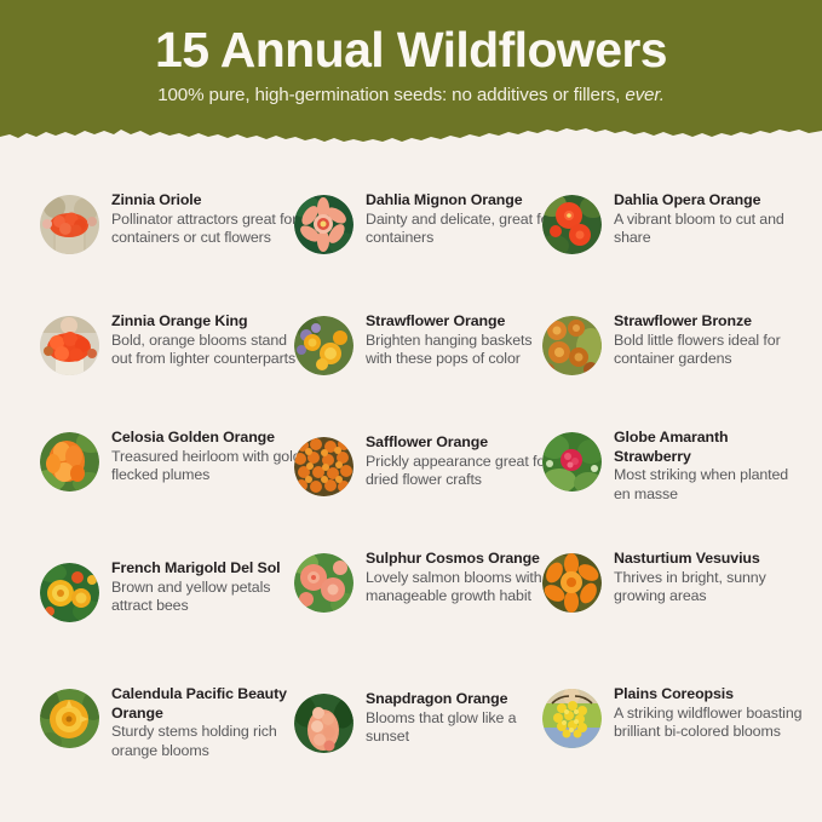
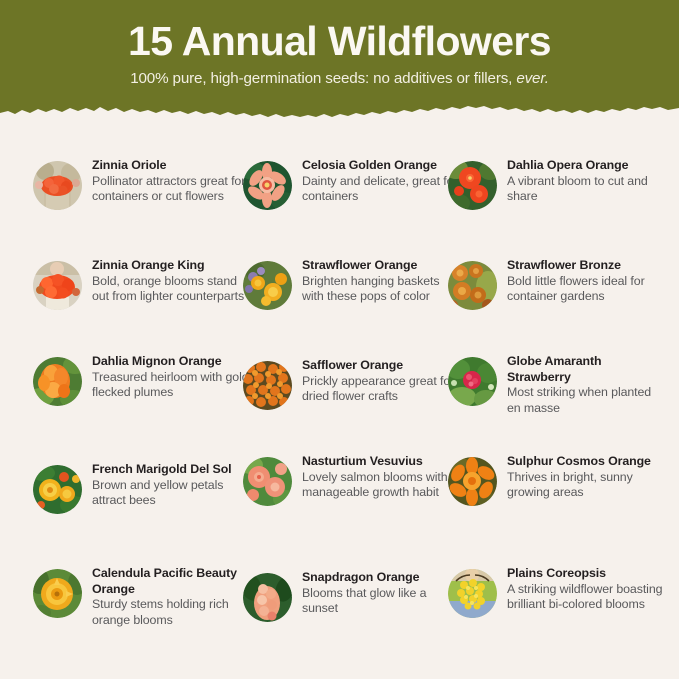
  15 Annual Wildflowers
  100% pure, high-germination seeds: no additives or fillers, ever.
  Zinnia Oriole
  Pollinator attractors great fo containers or cut flowers
  Zinnia Orange King
  Bold, orange blooms stand out from lighter counterparts
- Celosia Golden Orange
+ Dahlia Mignon Orange
  Treasured heirloom with gol flecked plumes
  French Marigold Del Sol
  Brown and yellow petals attract bees
  Calendula Pacific Beauty Orange
  Sturdy stems holding rich orange blooms
- Dahlia Mignon Orange
+ Celosia Golden Orange
  Dainty and delicate, great f containers
  Strawflower Orange
  Brighten hanging baskets with these pops of color
  Safflower Orange
  Prickly appearance great fo dried flower crafts
- Sulphur Cosmos Orange
+ Nasturtium Vesuvius
  Lovely salmon blooms with manageable growth habit
  Snapdragon Orange
  Blooms that glow like a sunset
  Dahlia Opera Orange
  A vibrant bloom to cut and share
  Strawflower Bronze
  Bold little flowers ideal for container gardens
  Globe Amaranth Strawberry
  Most striking when planted en masse
- Nasturtium Vesuvius
+ Sulphur Cosmos Orange
  Thrives in bright, sunny growing areas
  Plains Coreopsis
  A striking wildflower boasting brilliant bi-colored blooms
